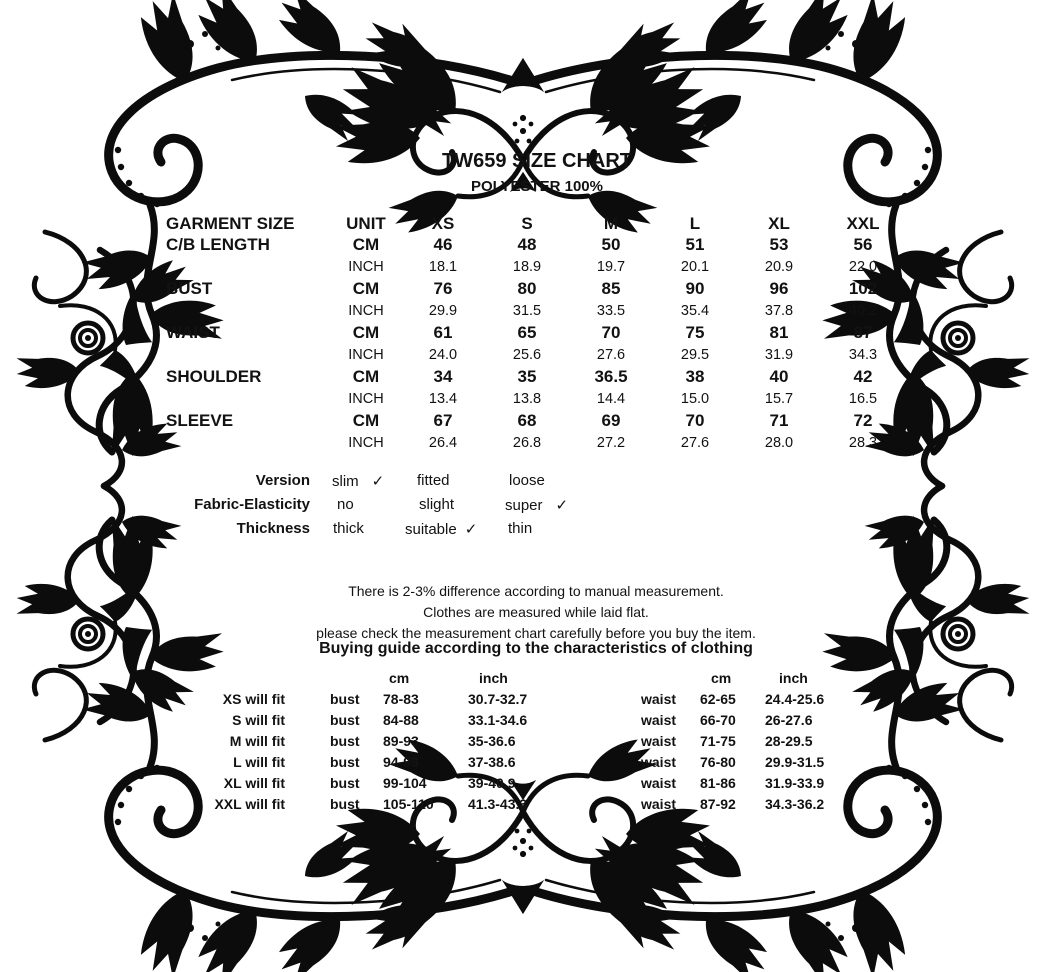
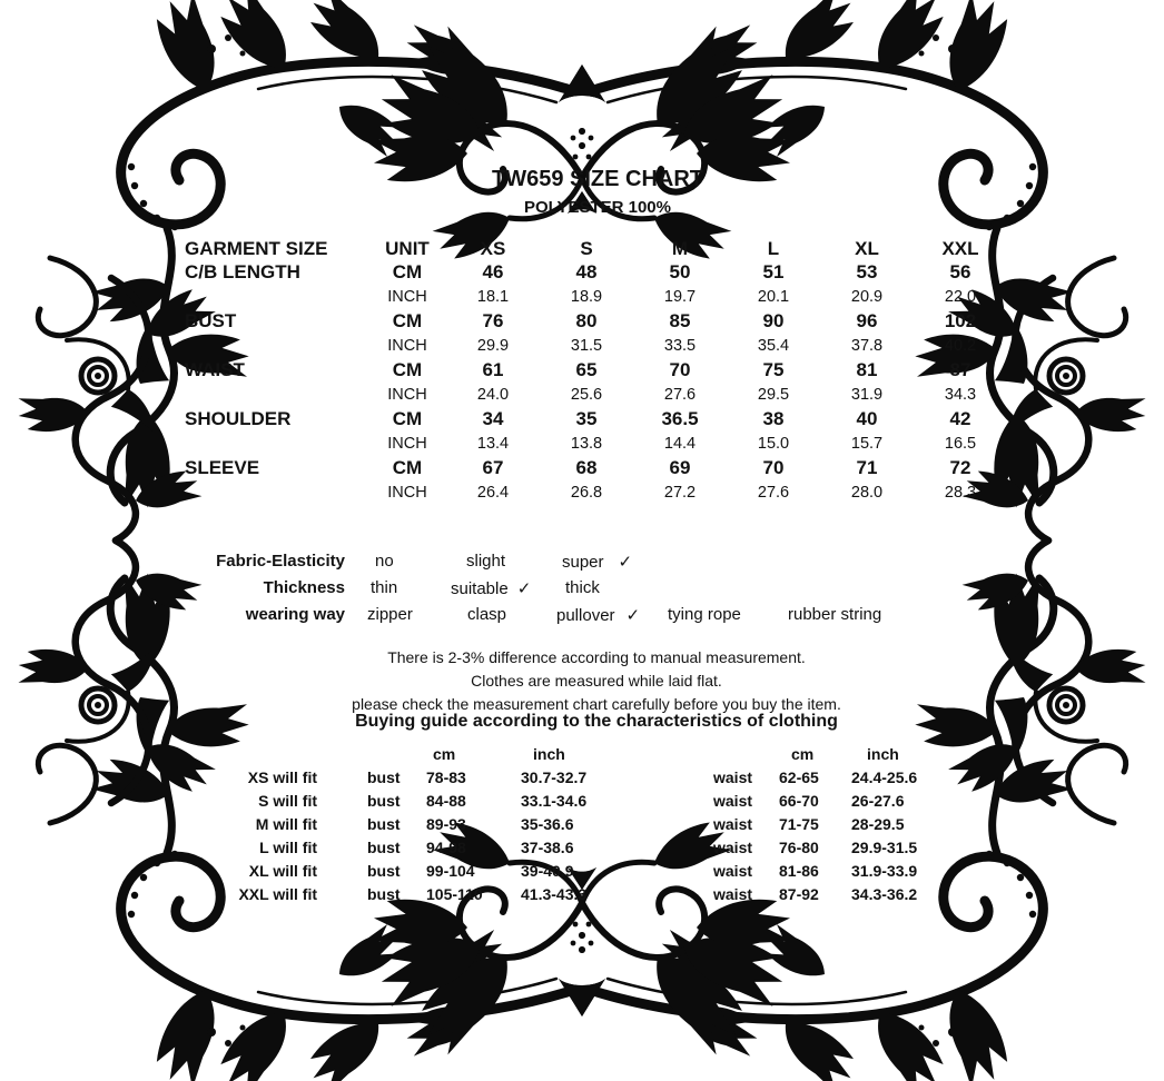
  TW659 SIZE CHART
  POLYESTER 100%
  GARMENT SIZE
  UNIT
  XS
  S
  M
  L
  XL
  XXL
  C/B LENGTH
  CM
  46
  48
  50
  51
  53
  56
  INCH
  18.1
  18.9
  19.7
  20.1
  20.9
  22.0
  BUST
  CM
  76
  80
  85
  90
  96
  102
  INCH
  29.9
  31.5
  33.5
  35.4
  37.8
  40.2
  WAIST
  CM
  61
  65
  70
  75
  81
  87
  INCH
  24.0
  25.6
  27.6
  29.5
  31.9
  34.3
  SHOULDER
  CM
  34
  35
  36.5
  38
  40
  42
  INCH
  13.4
  13.8
  14.4
  15.0
  15.7
  16.5
  SLEEVE
  CM
  67
  68
  69
  70
  71
  72
  INCH
  26.4
  26.8
  27.2
  27.6
  28.0
  28.3
- Version
- slim ✓
- fitted
- loose
  Fabric-Elasticity
  no
  slight
  super ✓
  Thickness
- thick
+ thin
  suitable ✓
- thin
+ thick
+ wearing way
+ zipper
+ clasp
+ pullover ✓
+ tying rope
+ rubber string
  There is 2-3% difference according to manual measurement.
  Clothes are measured while laid flat.
  please check the measurement chart carefully before you buy the item.
  Buying guide according to the characteristics of clothing
  cm
  inch
  cm
  inch
  XS will fit
  bust
  78-83
  30.7-32.7
  waist
  62-65
  24.4-25.6
  S will fit
  bust
  84-88
  33.1-34.6
  waist
  66-70
  26-27.6
  M will fit
  bust
  89-93
  35-36.6
  waist
  71-75
  28-29.5
  L will fit
  bust
  94-98
  37-38.6
  waist
  76-80
  29.9-31.5
  XL will fit
  bust
  99-104
  39-40.9
  waist
  81-86
  31.9-33.9
  XXL will fit
  bust
  105-110
  41.3-43.3
  waist
  87-92
  34.3-36.2
